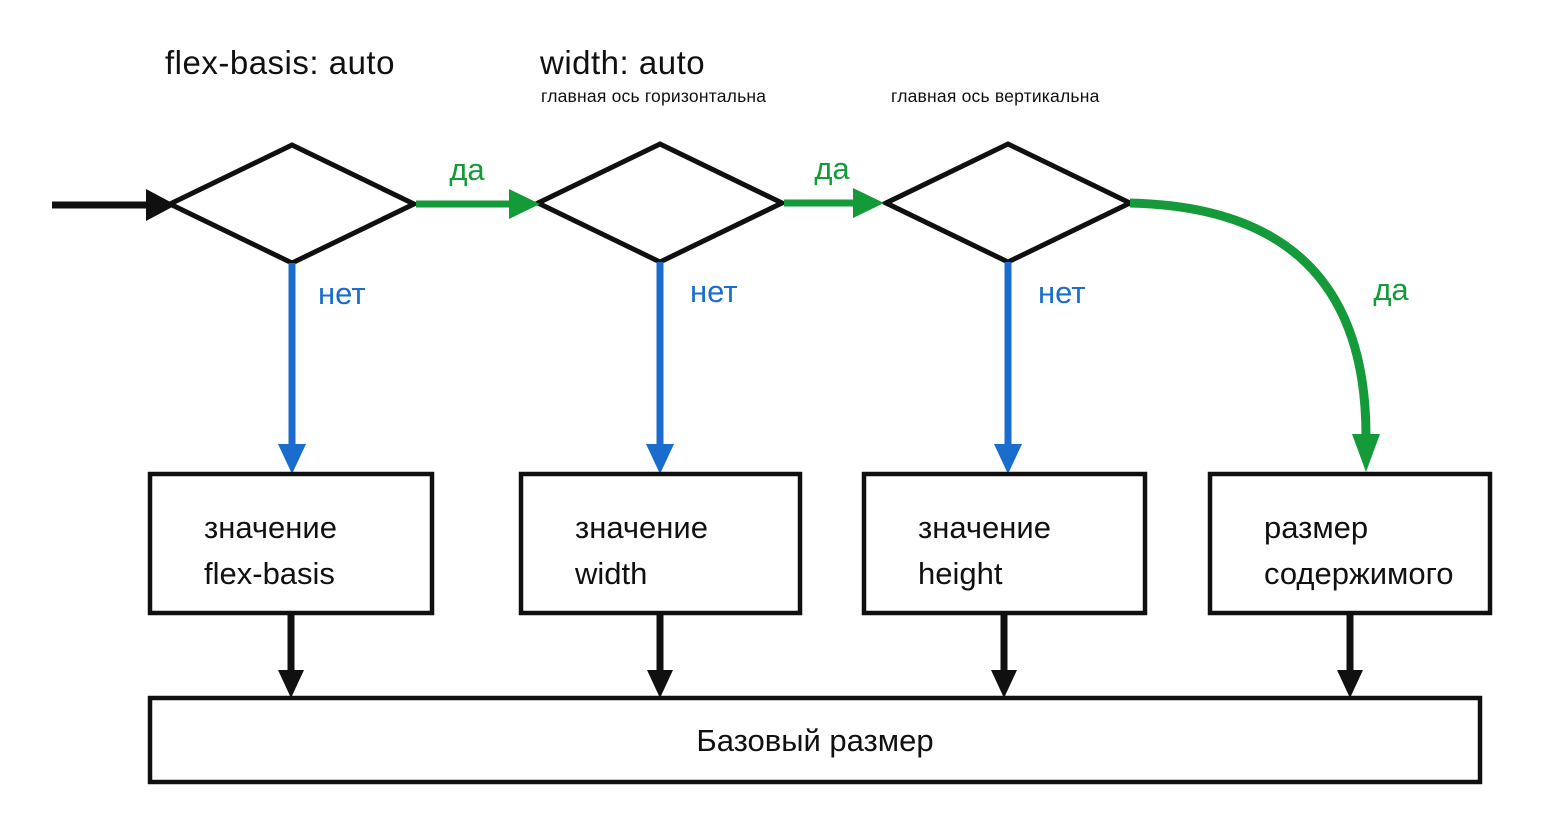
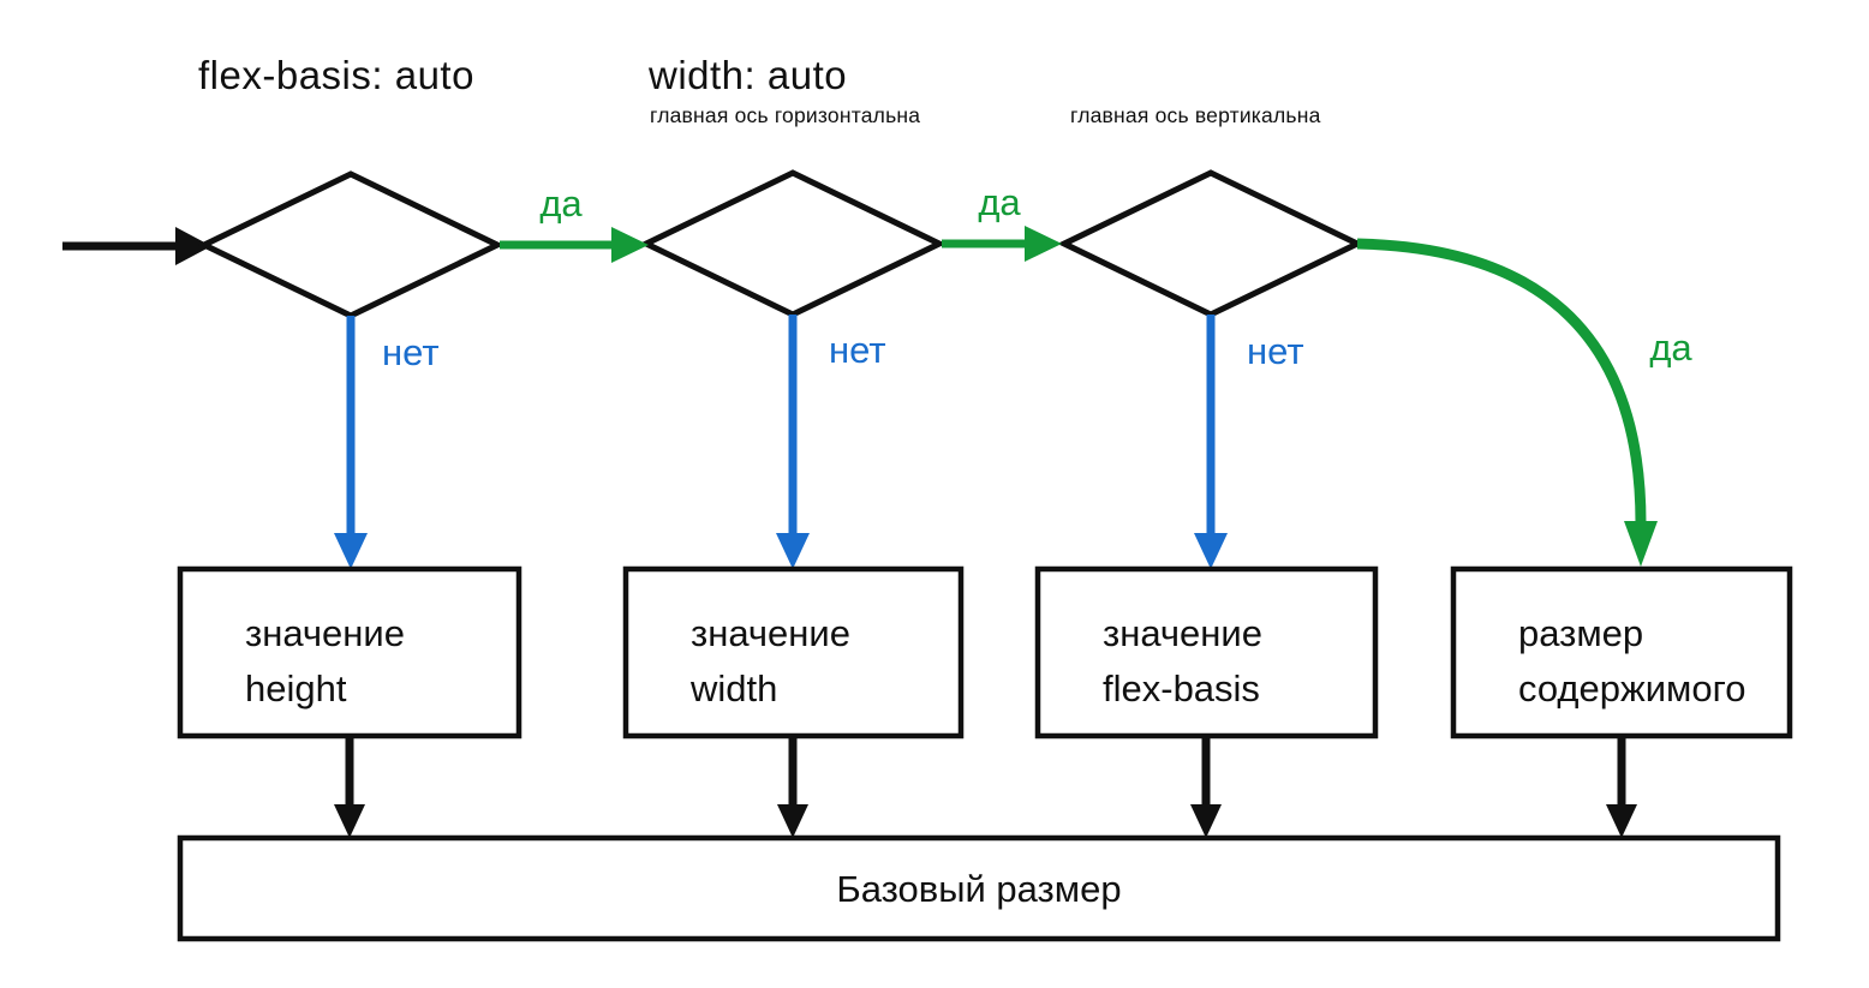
  flex-basis: auto
  width: auto
  главная ось горизонтальна
  главная ось вертикальна
  да
  да
  да
  нет
  нет
  нет
  значение
- flex-basis
+ height
  значение
  width
  значение
- height
+ flex-basis
  размер
  содержимого
  Базовый размер
